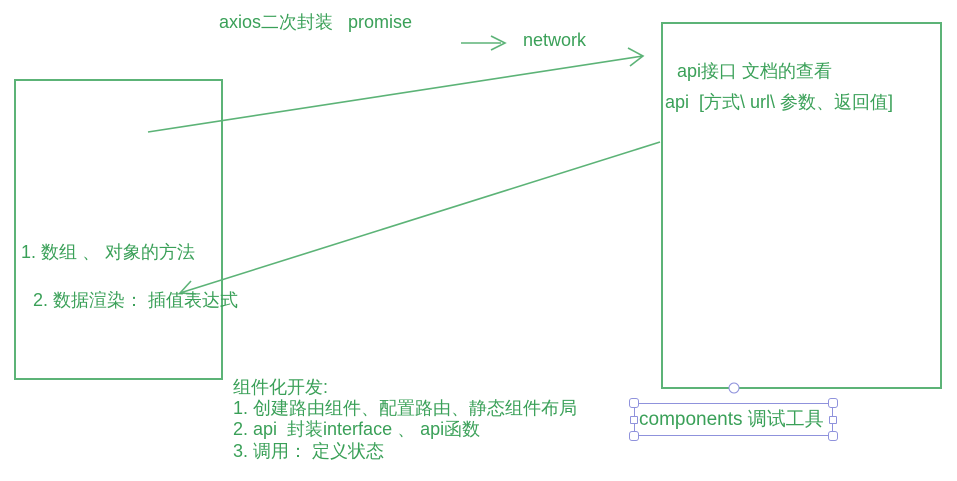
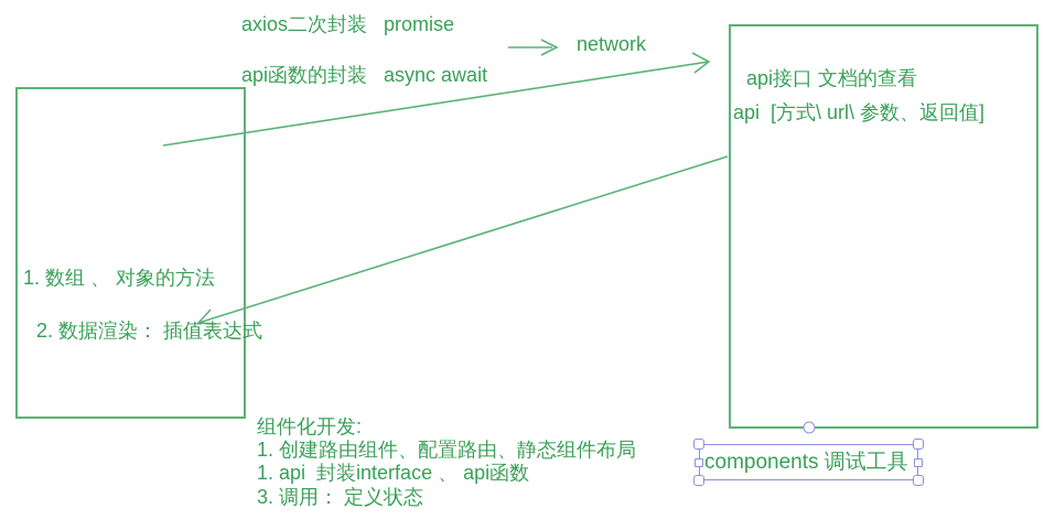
  axios二次封装 promise
+ api函数的封装 async await
  network
  api接口 文档的查看
  api [方式\ url\ 参数、返回值]
  1. 数组 、 对象的方法
  2. 数据渲染： 插值表达式
  组件化开发:
  1. 创建路由组件、配置路由、静态组件布局
- 2. api 封装interface 、 api函数
+ 1. api 封装interface 、 api函数
  3. 调用： 定义状态
  components 调试工具
